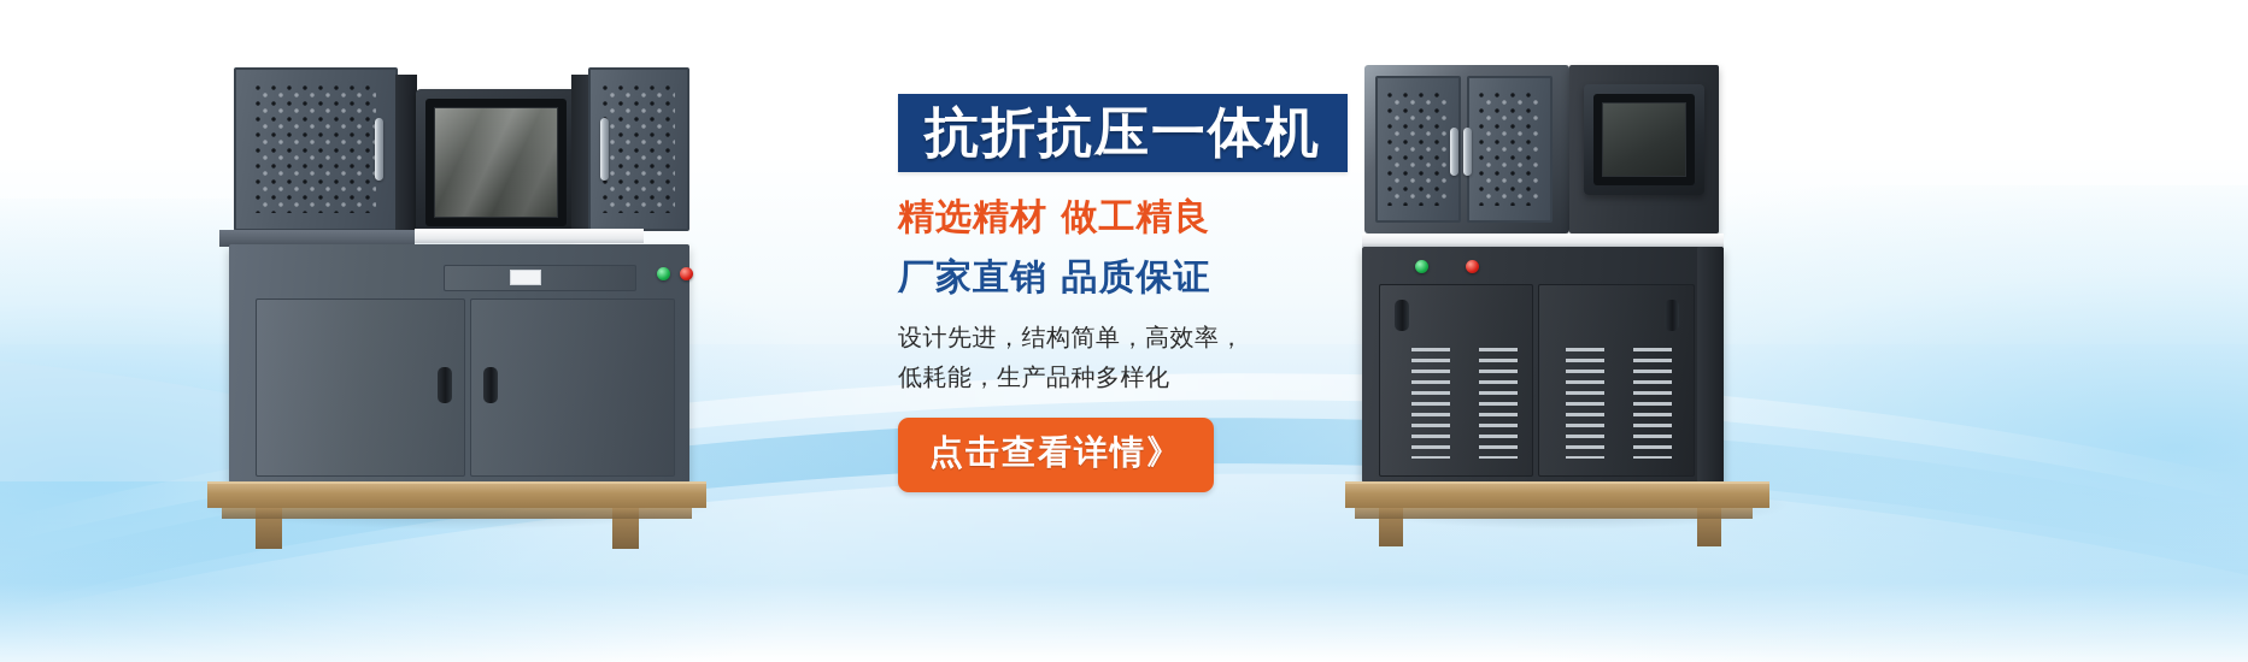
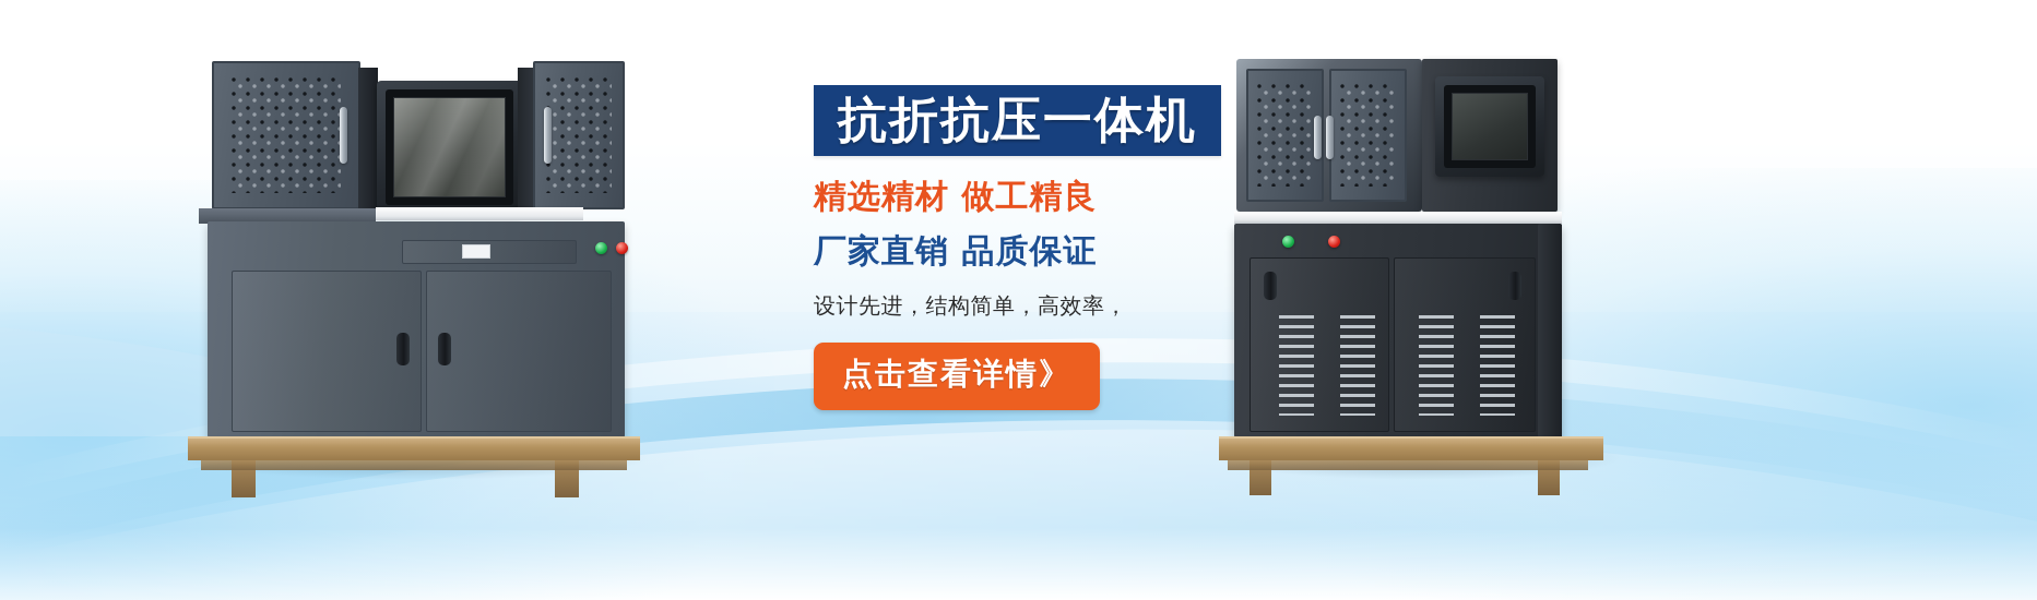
  抗折抗压一体机
  精选精材 做工精良
  厂家直销 品质保证
  设计先进，结构简单，高效率，
- 低耗能，生产品种多样化
  点击查看详情》
